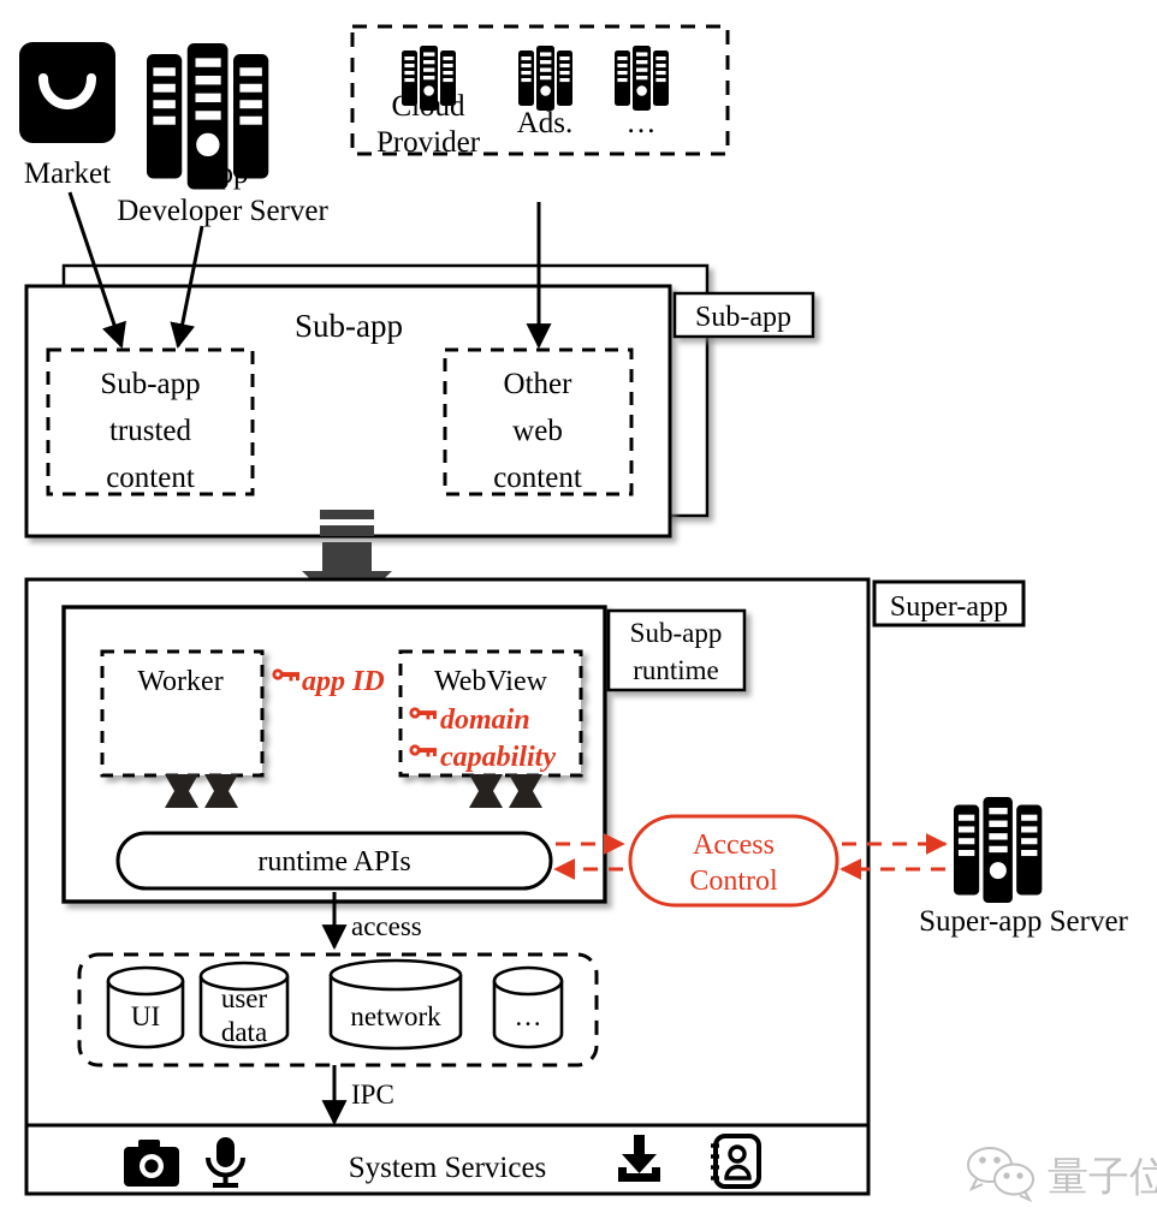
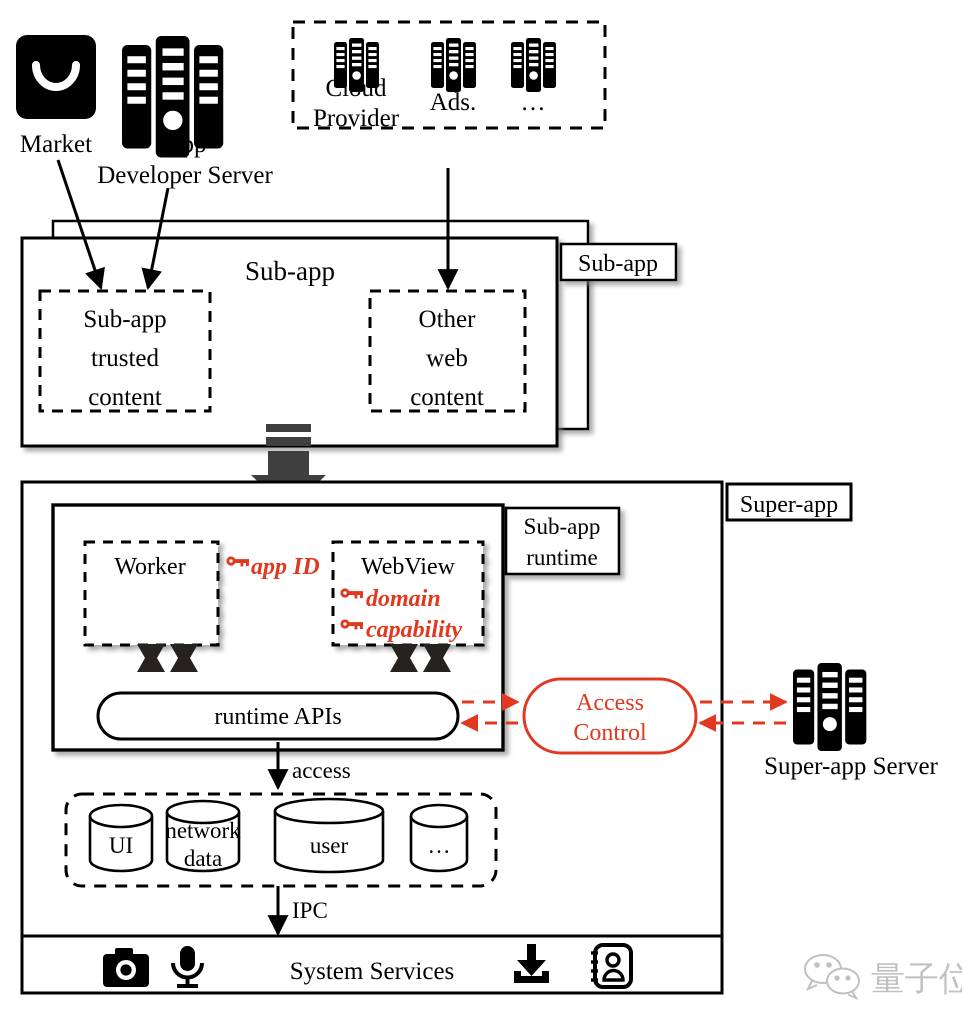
  Market
  App
  Developer Server
  Cloud
  Provider
  Ads.
  …
  Sub-app
  Sub-app
  trusted
  content
  Other
  web
  content
  Sub-app
  Super-app
  Sub-app
  runtime
  Worker
  app ID
  WebView
  domain
  capability
  runtime APIs
  Access
  Control
  Super-app Server
  access
  UI
- user
+ network
  data
- network
+ user
  …
  IPC
  System Services
  量子位
